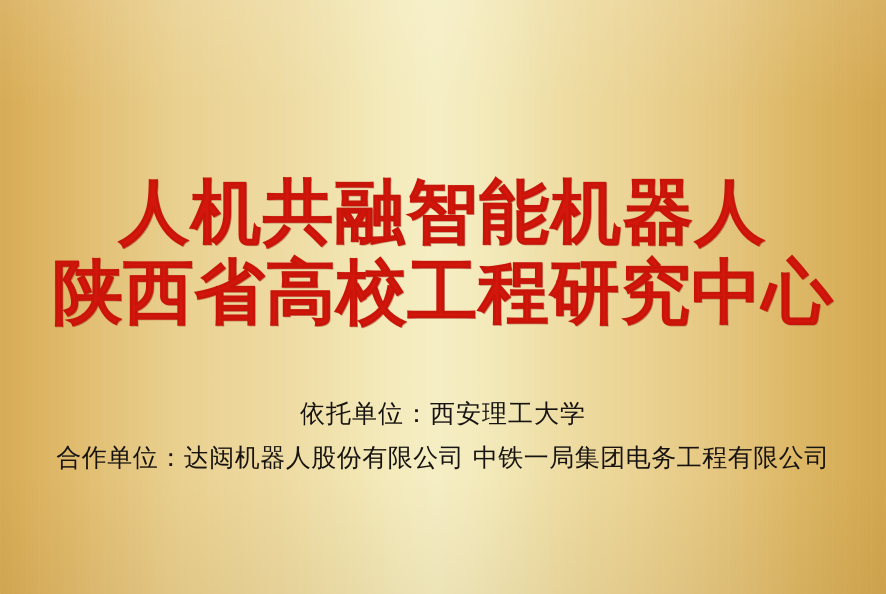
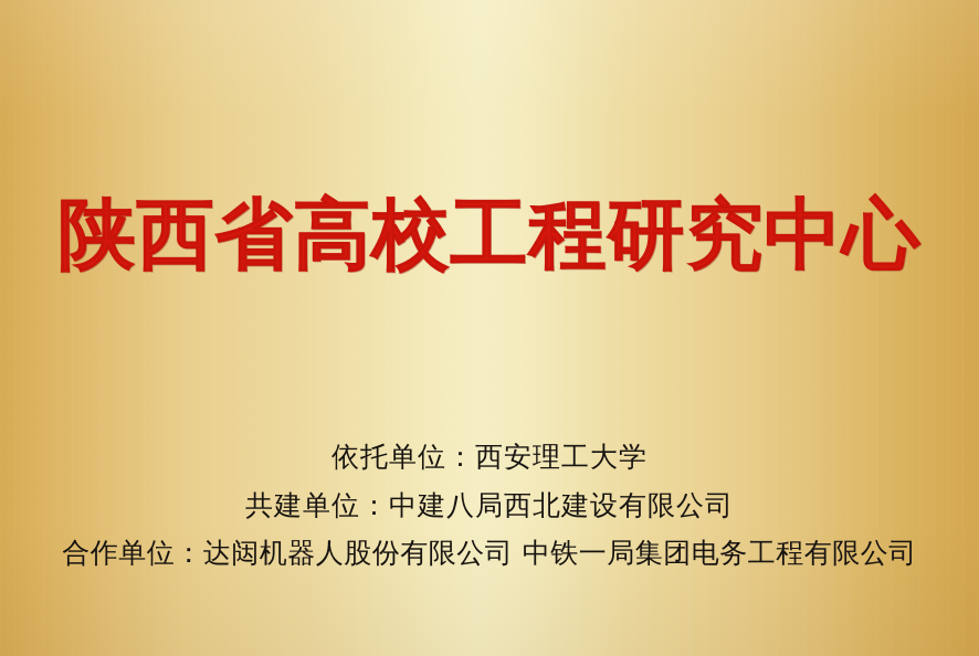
- 人机共融智能机器人
  陕西省高校工程研究中心
  依托单位：西安理工大学
+ 共建单位：中建八局西北建设有限公司
  合作单位：达闼机器人股份有限公司 中铁一局集团电务工程有限公司
